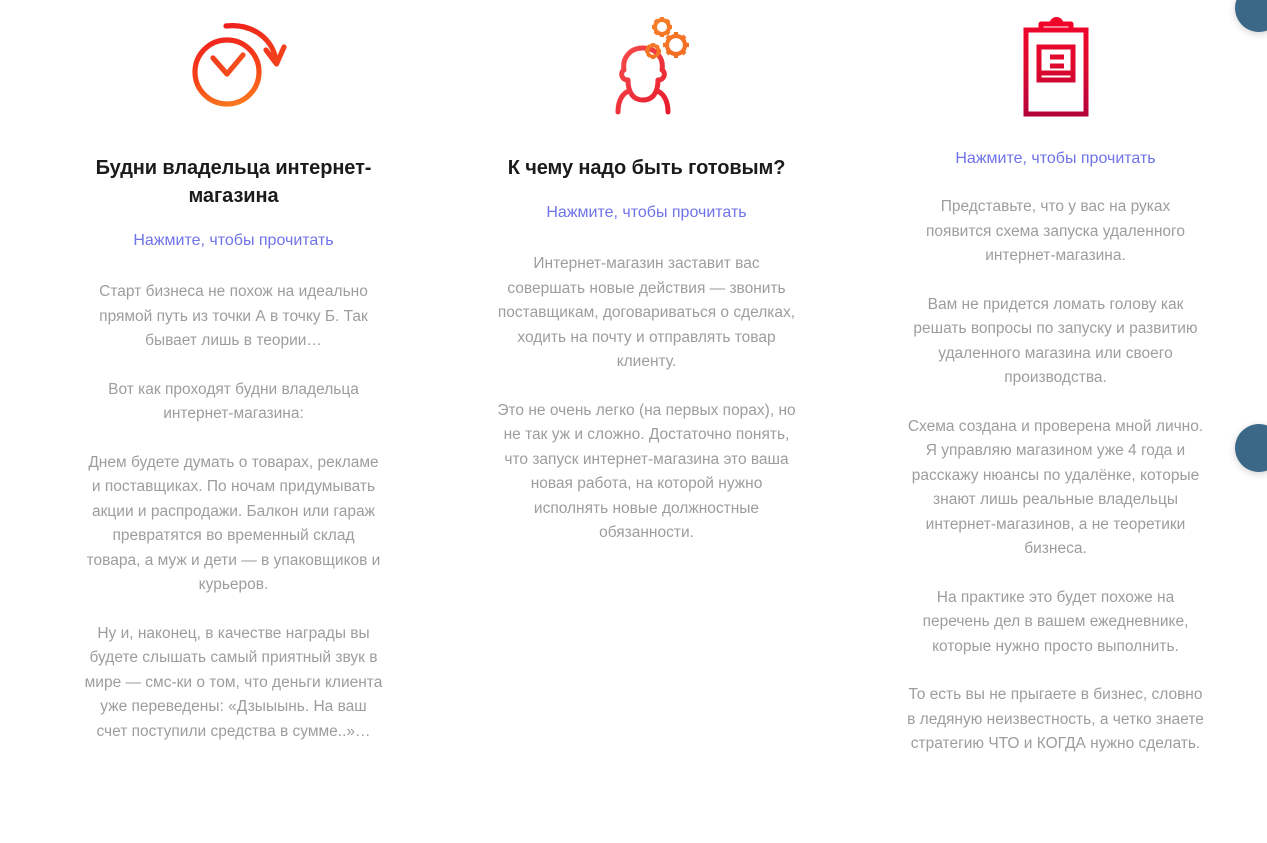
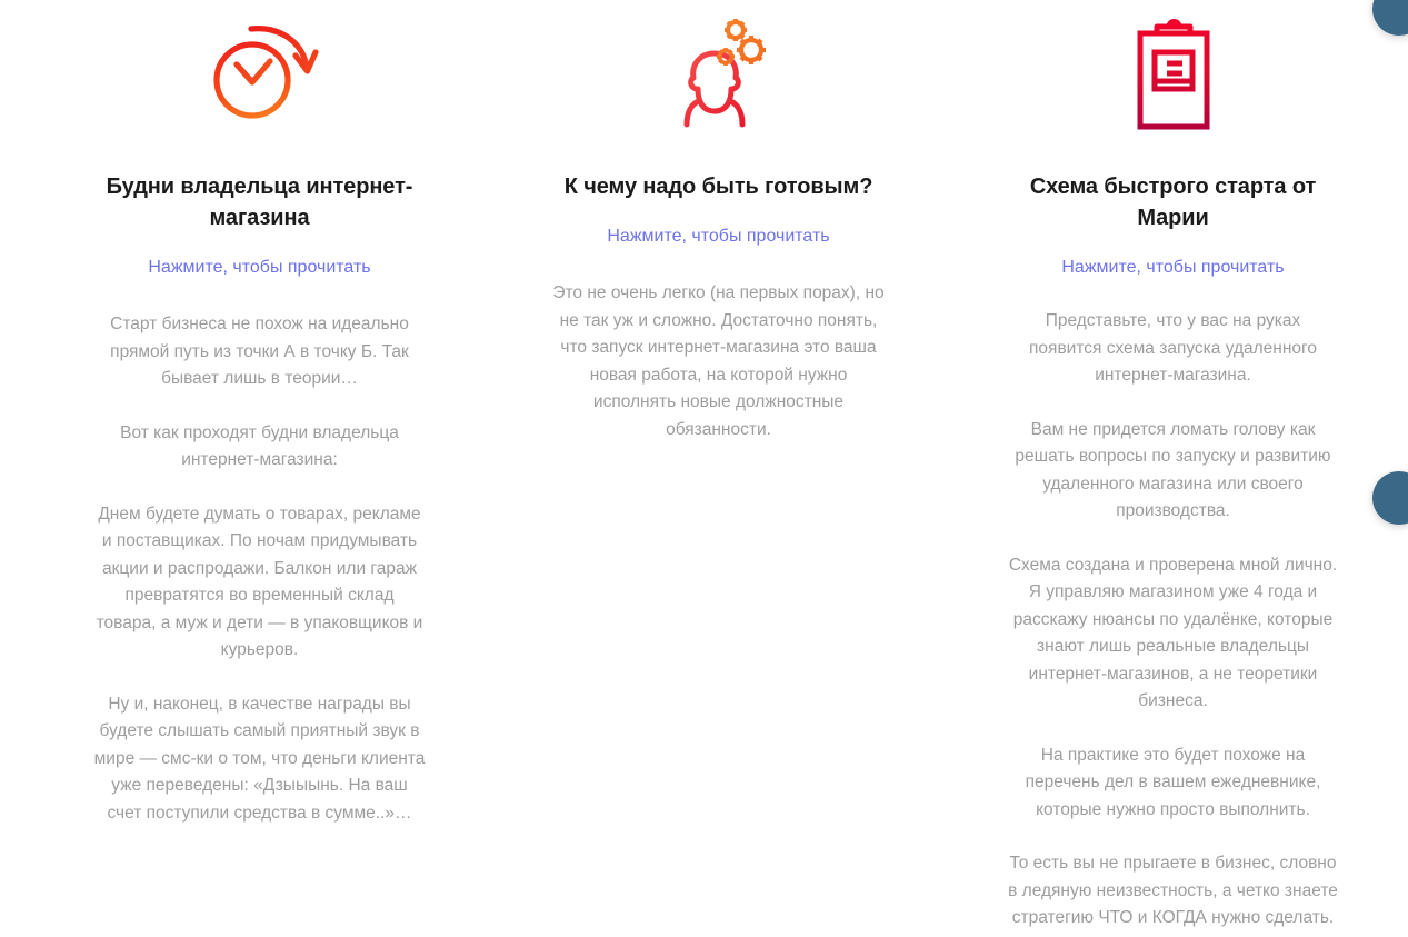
  Будни владельца интернет-магазина
  Нажмите, чтобы прочитать
  Старт бизнеса не похож на идеально прямой путь из точки А в точку Б. Так бывает лишь в теории…
  Вот как проходят будни владельца интернет-магазина:
  Днем будете думать о товарах, рекламе и поставщиках. По ночам придумывать акции и распродажи. Балкон или гараж превратятся во временный склад товара, а муж и дети — в упаковщиков и курьеров.
  Ну и, наконец, в качестве награды вы будете слышать самый приятный звук в мире — смс-ки о том, что деньги клиента уже переведены: «Дзыыынь. На ваш счет поступили средства в сумме..»…
  К чему надо быть готовым?
  Нажмите, чтобы прочитать
- Интернет-магазин заставит вас совершать новые действия — звонить поставщикам, договариваться о сделках, ходить на почту и отправлять товар клиенту.
  Это не очень легко (на первых порах), но не так уж и сложно. Достаточно понять, что запуск интернет-магазина это ваша новая работа, на которой нужно исполнять новые должностные обязанности.
+ Схема быстрого старта от Марии
  Нажмите, чтобы прочитать
  Представьте, что у вас на руках появится схема запуска удаленного интернет-магазина.
  Вам не придется ломать голову как решать вопросы по запуску и развитию удаленного магазина или своего производства.
  Схема создана и проверена мной лично. Я управляю магазином уже 4 года и расскажу нюансы по удалёнке, которые знают лишь реальные владельцы интернет-магазинов, а не теоретики бизнеса.
  На практике это будет похоже на перечень дел в вашем ежедневнике, которые нужно просто выполнить.
  То есть вы не прыгаете в бизнес, словно в ледяную неизвестность, а четко знаете стратегию ЧТО и КОГДА нужно сделать.
